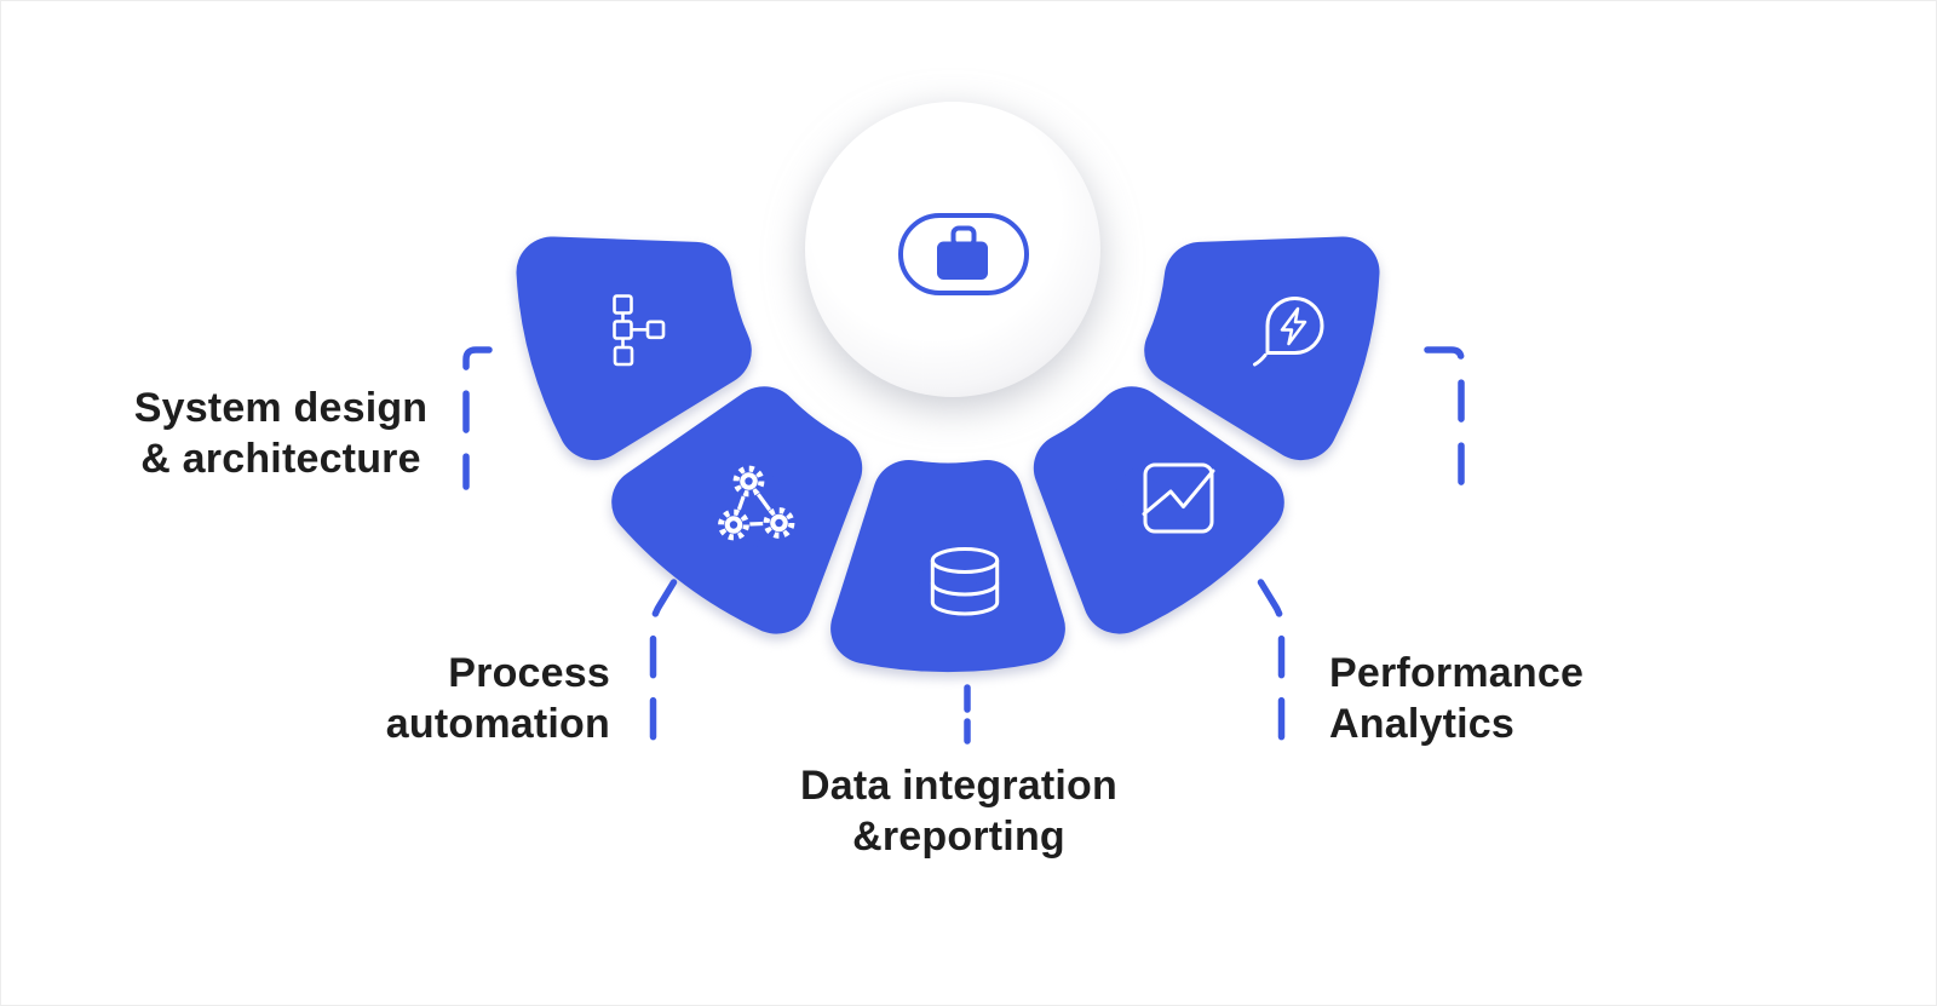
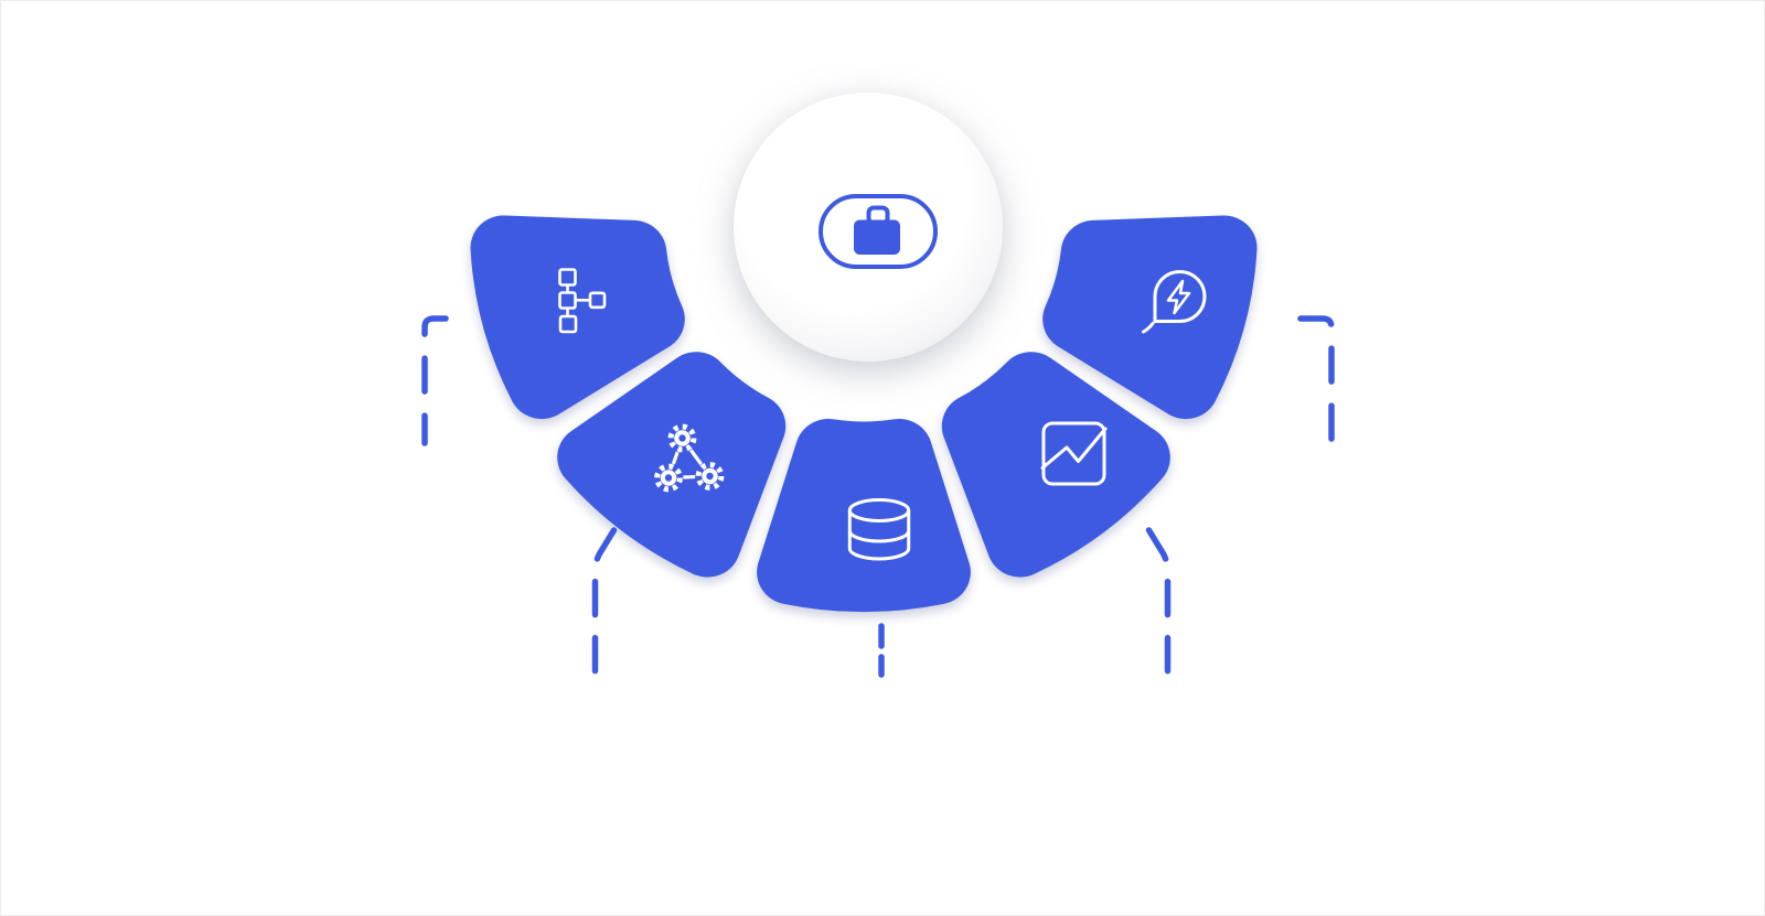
- System design
- & architecture
- Process
- automation
- Data integration
- &reporting
- Performance
- Analytics
